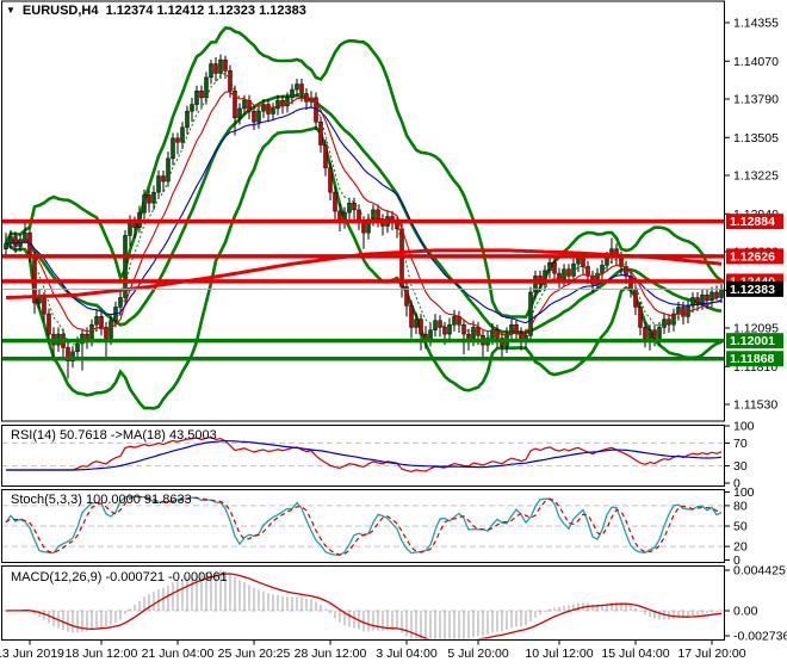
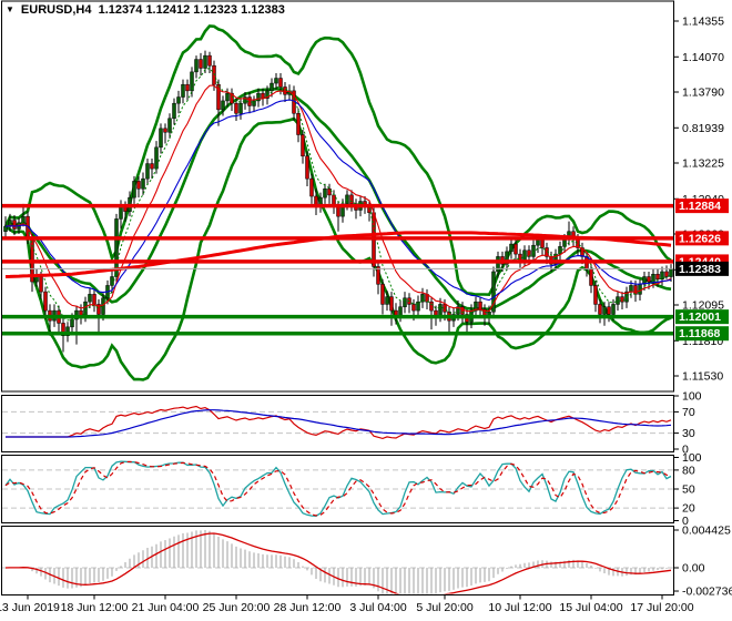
  1.14355
  1.14070
  1.13790
- 1.13505
+ 0.81939
  1.13225
  1.12095
  1.11810
  1.11530
  1.12884
  1.12626
  1.12383
  1.12001
  1.11868
  100
  70
  30
  0
  100
  80
  50
  20
  0
  0.004425
  0.00
  -0.002736
  3 Jun 2019
  18 Jun 12:00
  21 Jun 04:00
- 25 Jun 20:25
+ 25 Jun 20:00
  28 Jun 12:00
  3 Jul 04:00
  5 Jul 20:00
  10 Jul 12:00
  15 Jul 04:00
  17 Jul 20:00
  ▼ EURUSD,H4 1.12374 1.12412 1.12323 1.12383
- RSI(14) 50.7618 ->MA(18) 43.5003
- Stoch(5,3,3) 100.0000 91.8633
- MACD(12,26,9) -0.000721 -0.000961
